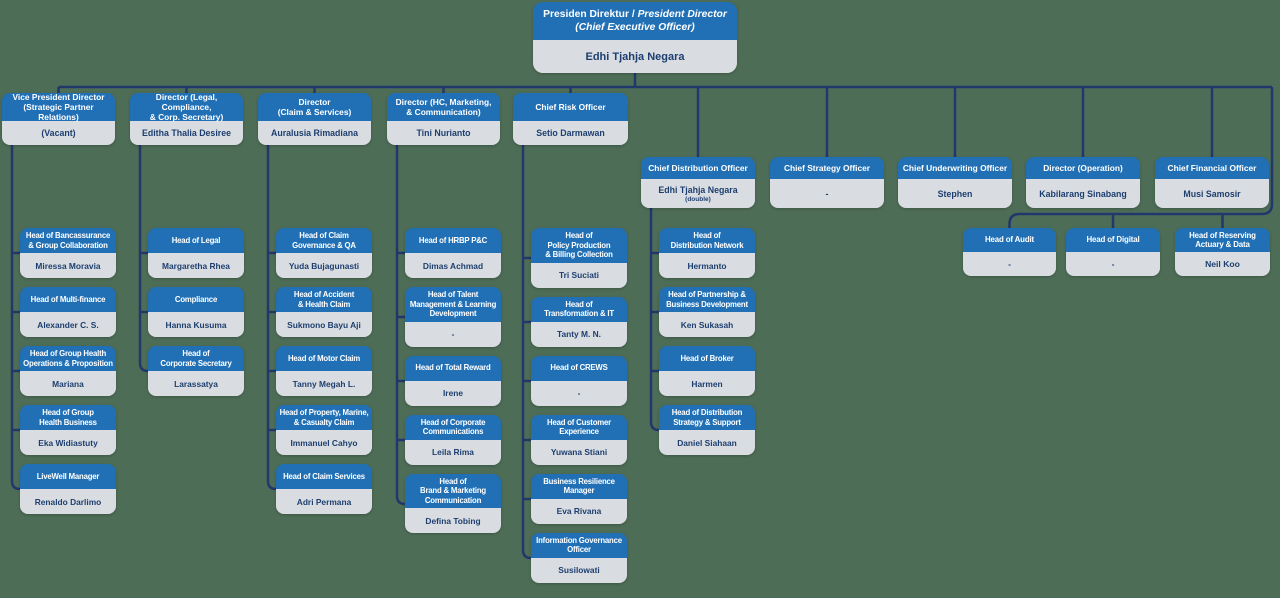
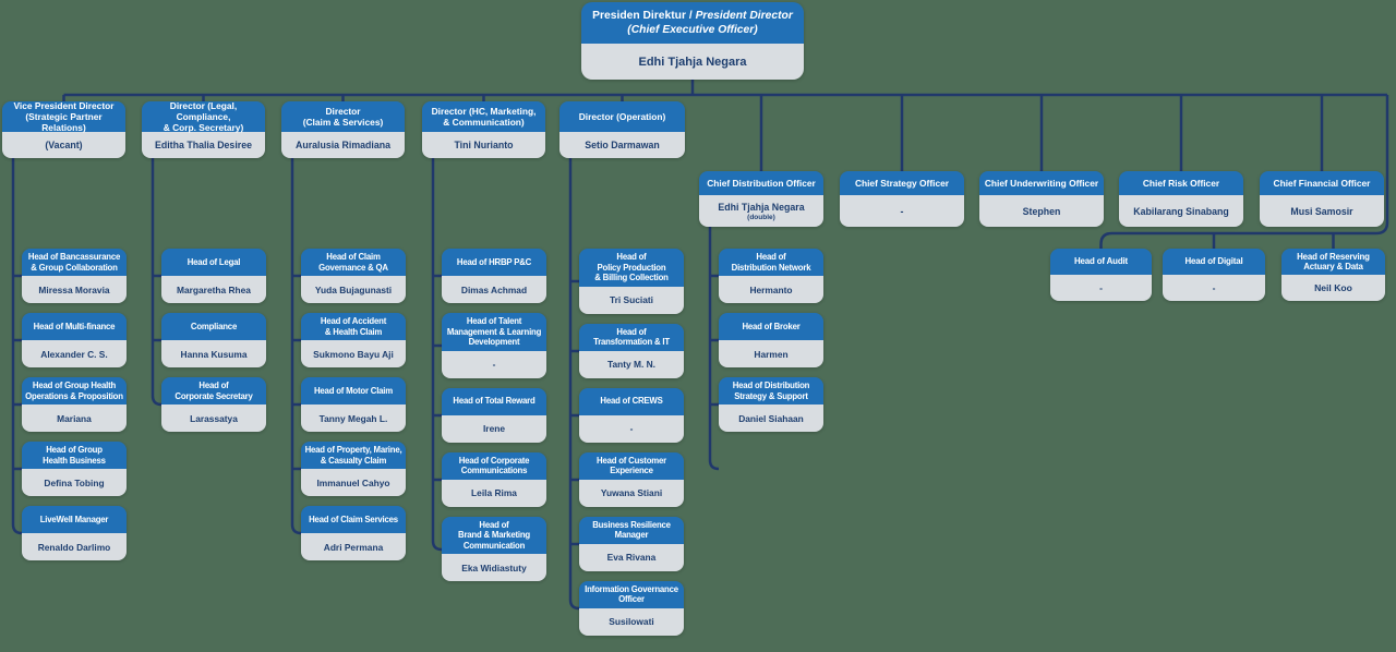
  Presiden Direktur / President Director
  (Chief Executive Officer)
  Edhi Tjahja Negara
  Vice President Director
  (Strategic Partner Relations)
  (Vacant)
  Head of Bancassurance
  & Group Collaboration
  Miressa Moravia
  Head of Multi-finance
  Alexander C. S.
  Head of Group Health
  Operations & Proposition
  Mariana
  Head of Group
  Health Business
- Eka Widiastuty
+ Defina Tobing
  LiveWell Manager
  Renaldo Darlimo
  Director (Legal, Compliance,
  & Corp. Secretary)
  Editha Thalia Desiree
  Head of Legal
  Margaretha Rhea
  Compliance
  Hanna Kusuma
  Head of
  Corporate Secretary
  Larassatya
  Director
  (Claim & Services)
  Auralusia Rimadiana
  Head of Claim
  Governance & QA
  Yuda Bujagunasti
  Head of Accident
  & Health Claim
  Sukmono Bayu Aji
  Head of Motor Claim
  Tanny Megah L.
  Head of Property, Marine,
  & Casualty Claim
  Immanuel Cahyo
  Head of Claim Services
  Adri Permana
  Director (HC, Marketing,
  & Communication)
  Tini Nurianto
  Head of HRBP P&C
  Dimas Achmad
  Head of Talent
  Management & Learning
  Development
  -
  Head of Total Reward
  Irene
  Head of Corporate
  Communications
  Leila Rima
  Head of
  Brand & Marketing
  Communication
- Defina Tobing
+ Eka Widiastuty
- Chief Risk Officer
+ Director (Operation)
  Setio Darmawan
  Head of
  Policy Production
  & Billing Collection
  Tri Suciati
  Head of
  Transformation & IT
  Tanty M. N.
  Head of CREWS
  -
  Head of Customer
  Experience
  Yuwana Stiani
  Business Resilience
  Manager
  Eva Rivana
  Information Governance
  Officer
  Susilowati
  Chief Distribution Officer
  Edhi Tjahja Negara
  Head of
  Distribution Network
  Hermanto
- Head of Partnership &
- Business Development
- Ken Sukasah
  Head of Broker
  Harmen
  Head of Distribution
  Strategy & Support
  Daniel Siahaan
  Chief Strategy Officer
  -
  Chief Underwriting Officer
  Stephen
- Director (Operation)
+ Chief Risk Officer
  Kabilarang Sinabang
  Chief Financial Officer
  Musi Samosir
  Head of Audit
  -
  Head of Digital
  -
  Head of Reserving
  Actuary & Data
  Neil Koo
